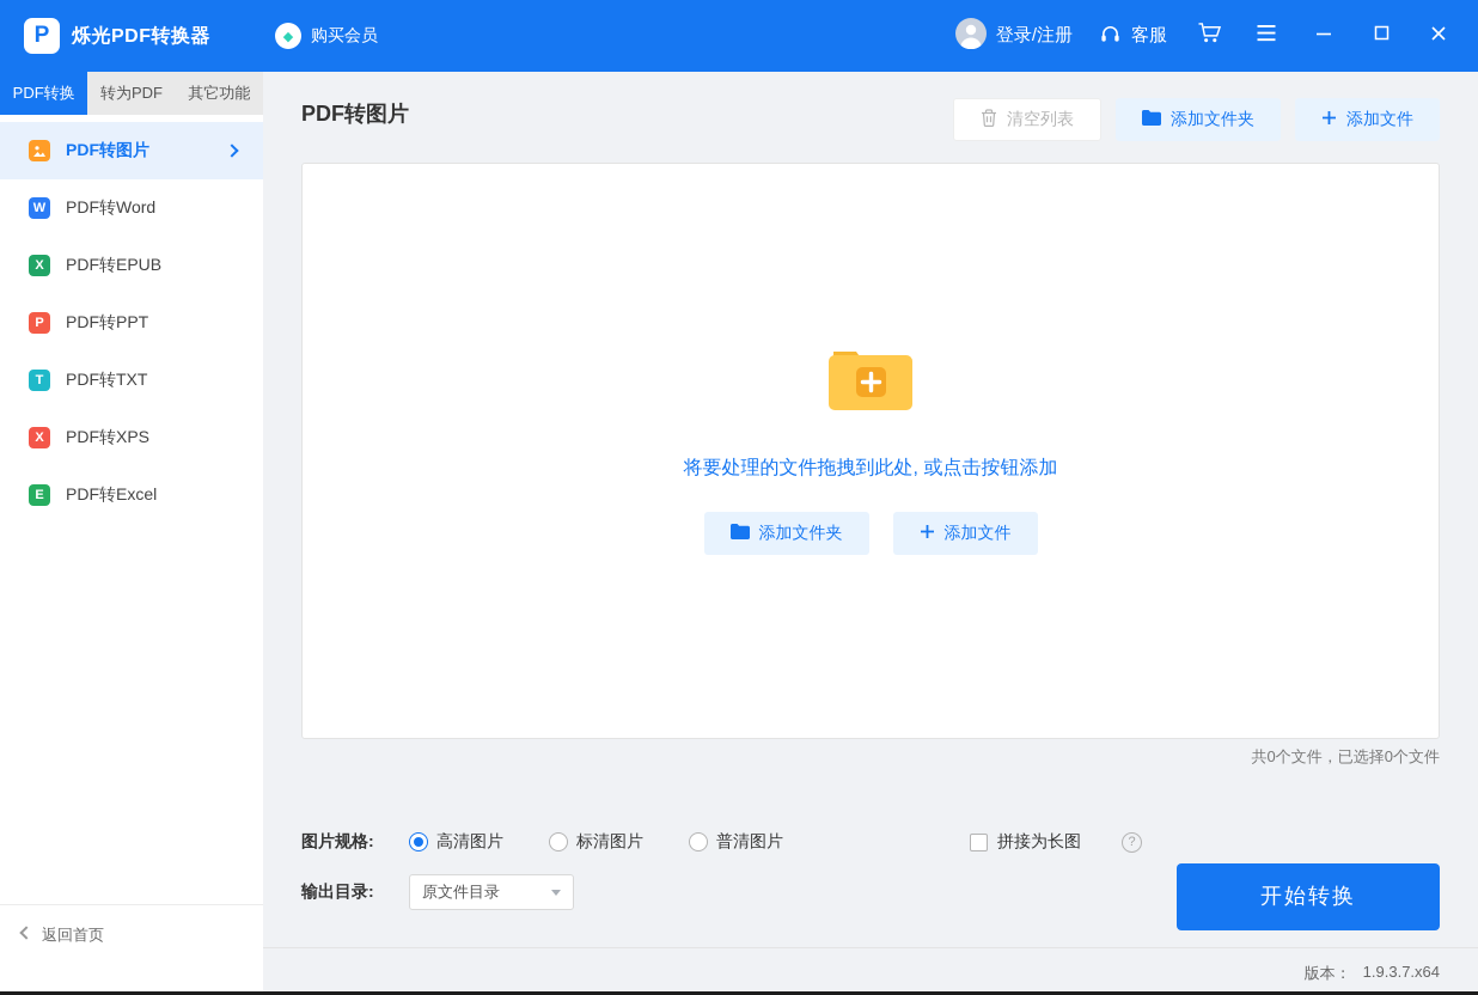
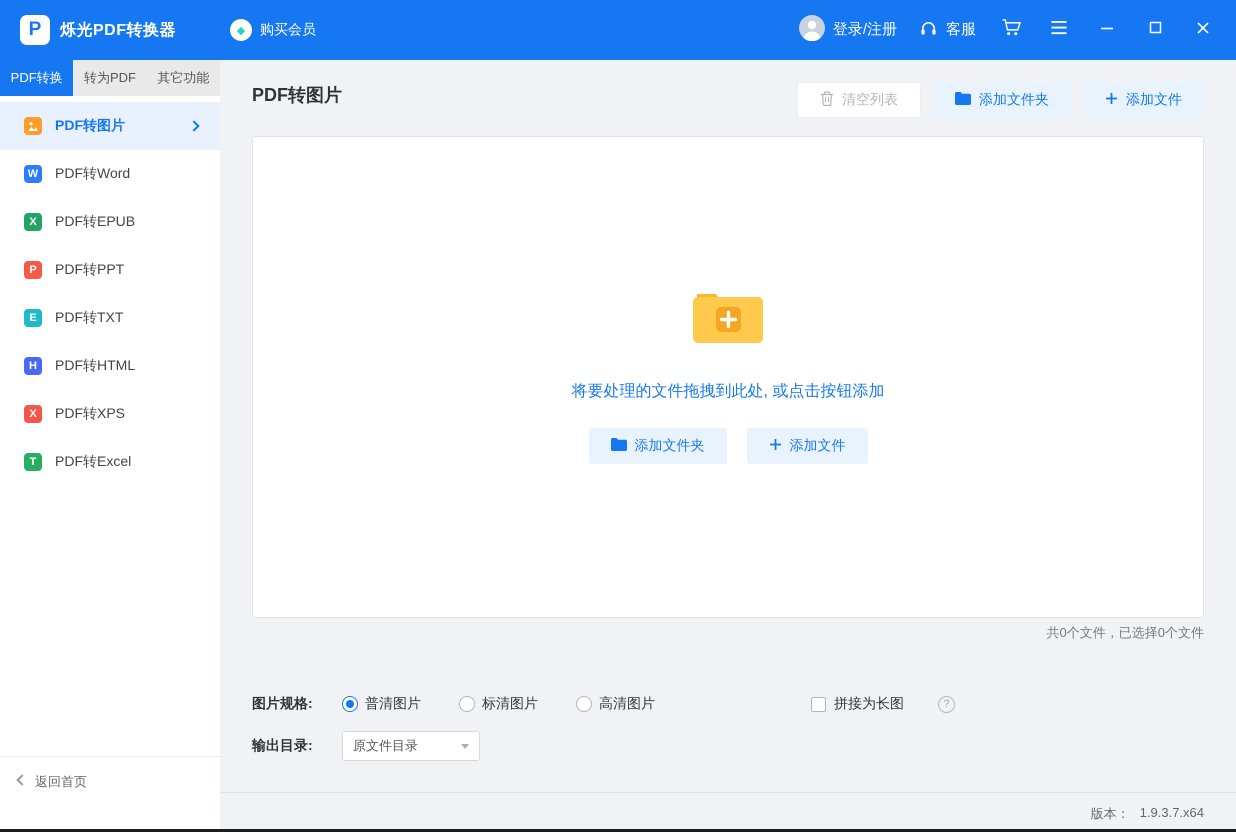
  P
  烁光PDF转换器
  ◆
  购买会员
  登录/注册
  客服
  PDF转换
  转为PDF
  其它功能
  PDF转图片
  W
  PDF转Word
  X
  PDF转EPUB
  P
  PDF转PPT
- T
+ E
  PDF转TXT
+ H
+ PDF转HTML
  X
  PDF转XPS
- E
+ T
  PDF转Excel
  返回首页
  PDF转图片
  清空列表
  添加文件夹
  添加文件
  将要处理的文件拖拽到此处, 或点击按钮添加
  添加文件夹
  添加文件
  共0个文件，已选择0个文件
  图片规格:
- 高清图片
+ 普清图片
  标清图片
- 普清图片
+ 高清图片
  拼接为长图
  ?
  输出目录:
  原文件目录
- 开始转换
  版本：
  1.9.3.7.x64
